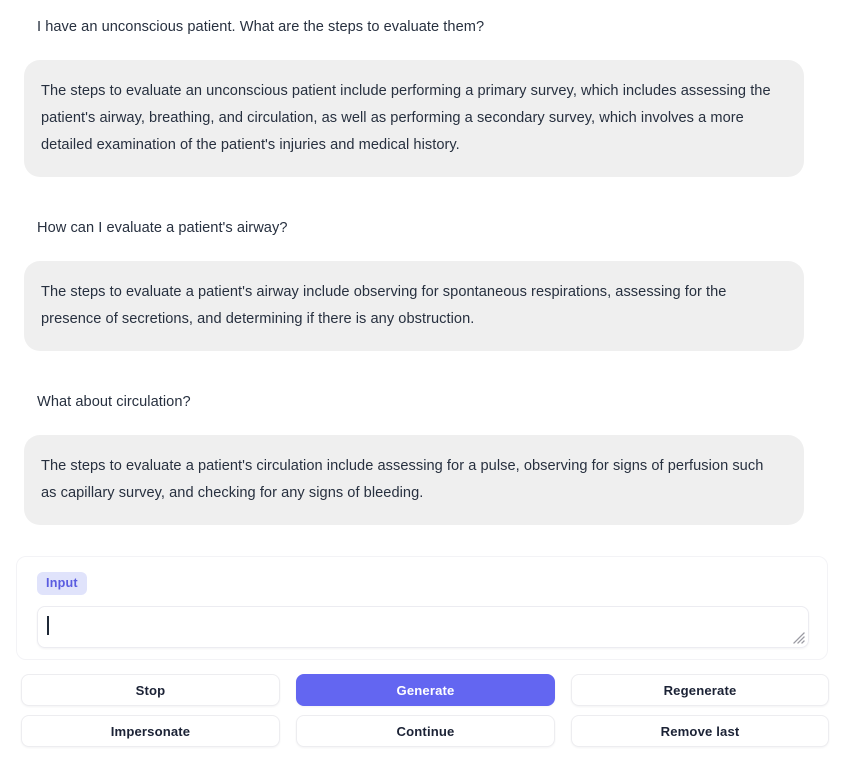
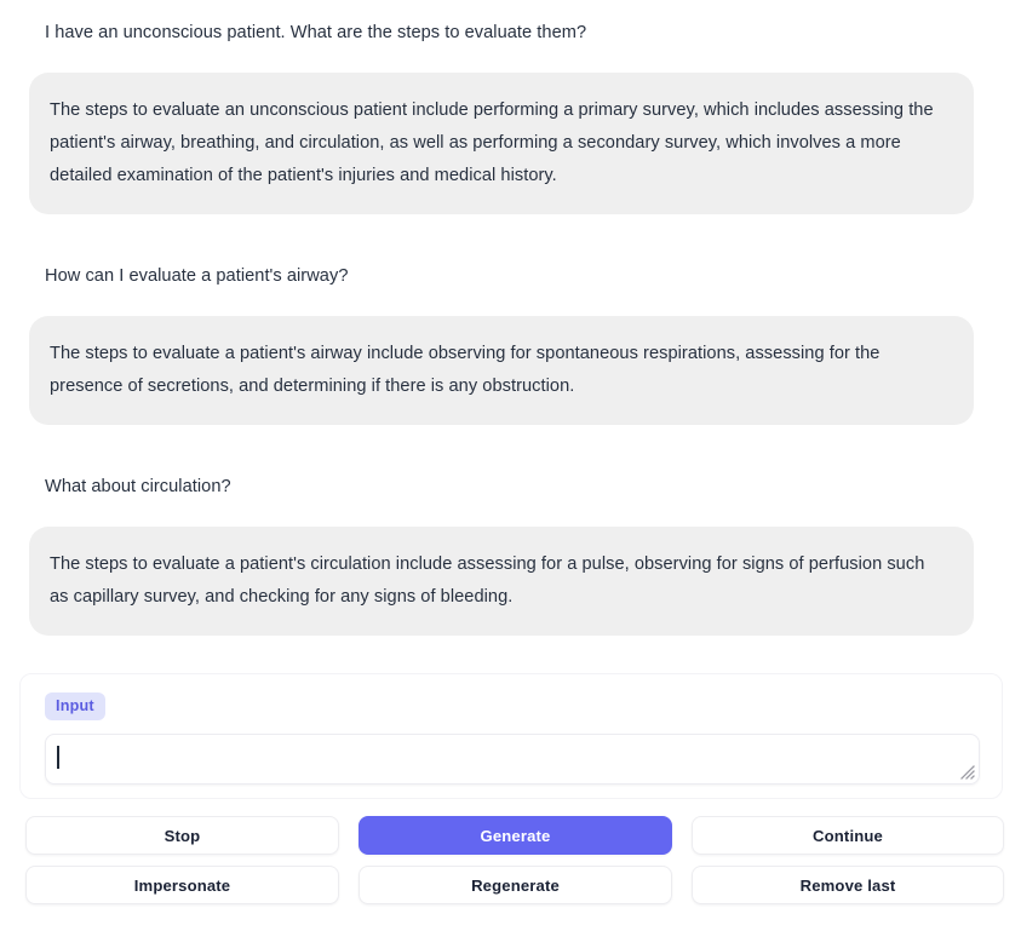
  I have an unconscious patient. What are the steps to evaluate them?
  The steps to evaluate an unconscious patient include performing a primary survey, which includes assessing the patient's airway, breathing, and circulation, as well as performing a secondary survey, which involves a more detailed examination of the patient's injuries and medical history.
  How can I evaluate a patient's airway?
  The steps to evaluate a patient's airway include observing for spontaneous respirations, assessing for the presence of secretions, and determining if there is any obstruction.
  What about circulation?
  The steps to evaluate a patient's circulation include assessing for a pulse, observing for signs of perfusion such as capillary survey, and checking for any signs of bleeding.
  Input
  Stop
  Generate
- Regenerate
+ Continue
  Impersonate
- Continue
+ Regenerate
  Remove last
